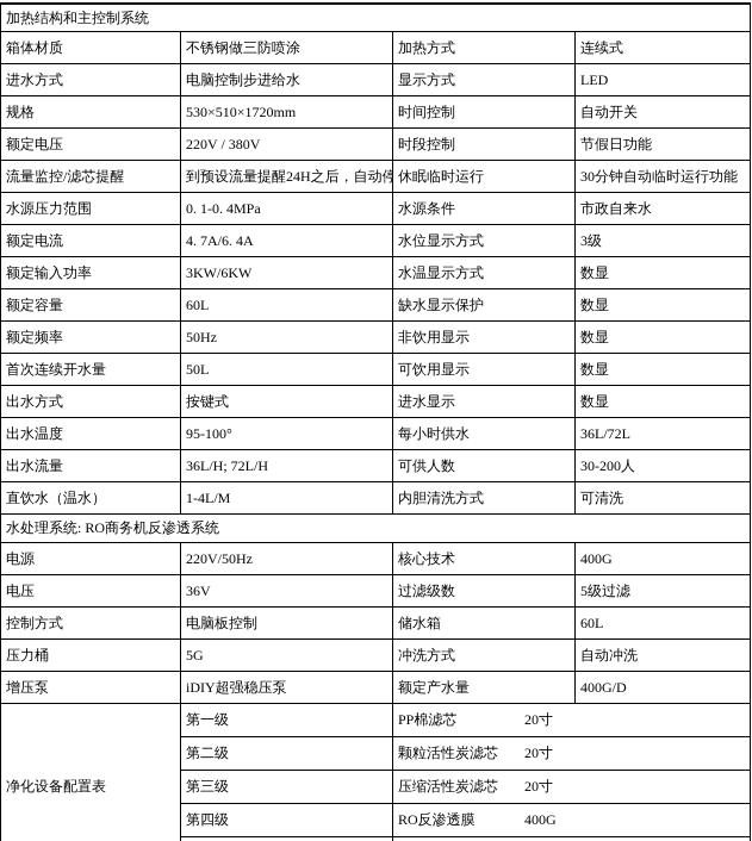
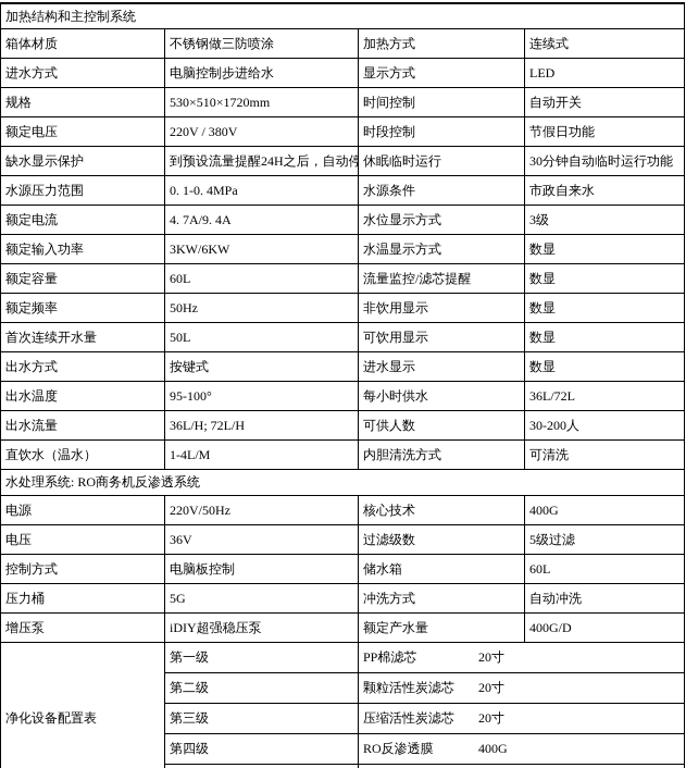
  加热结构和主控制系统
  箱体材质	不锈钢做三防喷涂	加热方式	连续式
  进水方式	电脑控制步进给水	显示方式	LED
  规格	530×510×1720mm	时间控制	自动开关
  额定电压	220V / 380V	时段控制	节假日功能
- 流量监控/滤芯提醒	到预设流量提醒24H之后，自动停	休眠临时运行	30分钟自动临时运行功能
+ 缺水显示保护	到预设流量提醒24H之后，自动停	休眠临时运行	30分钟自动临时运行功能
  水源压力范围	0. 1-0. 4MPa	水源条件	市政自来水
- 额定电流	4. 7A/6. 4A	水位显示方式	3级
+ 额定电流	4. 7A/9. 4A	水位显示方式	3级
  额定输入功率	3KW/6KW	水温显示方式	数显
- 额定容量	60L	缺水显示保护	数显
+ 额定容量	60L	流量监控/滤芯提醒	数显
  额定频率	50Hz	非饮用显示	数显
  首次连续开水量	50L	可饮用显示	数显
  出水方式	按键式	进水显示	数显
  出水温度	95-100°	每小时供水	36L/72L
  出水流量	36L/H; 72L/H	可供人数	30-200人
  直饮水（温水）	1-4L/M	内胆清洗方式	可清洗
  水处理系统: RO商务机反渗透系统
  电源	220V/50Hz	核心技术	400G
  电压	36V	过滤级数	5级过滤
  控制方式	电脑板控制	储水箱	60L
  压力桶	5G	冲洗方式	自动冲洗
  增压泵	iDIY超强稳压泵	额定产水量	400G/D
  净化设备配置表	第一级	PP棉滤芯 20寸
  第二级	颗粒活性炭滤芯 20寸
  第三级	压缩活性炭滤芯 20寸
  第四级	RO反渗透膜 400G
